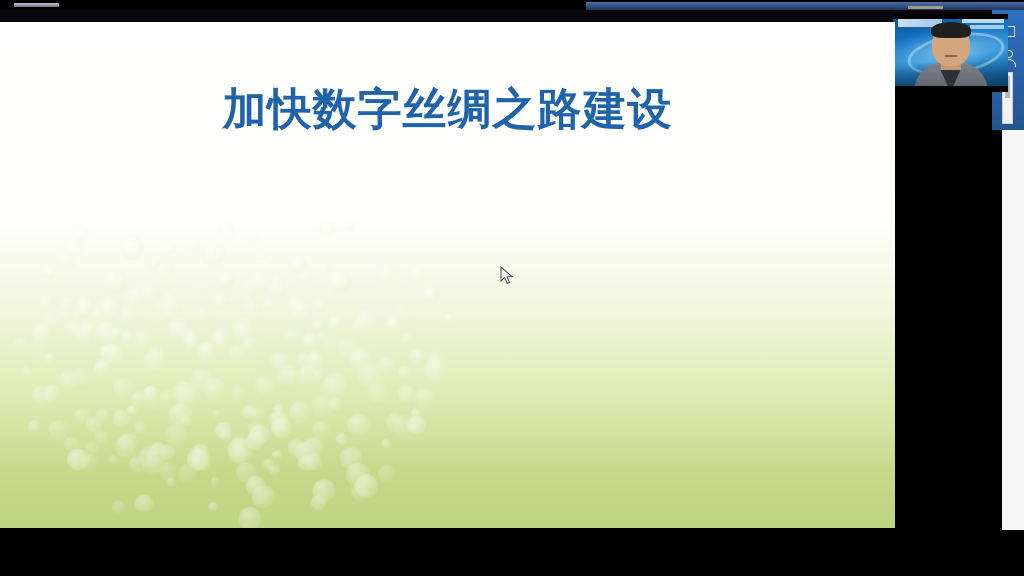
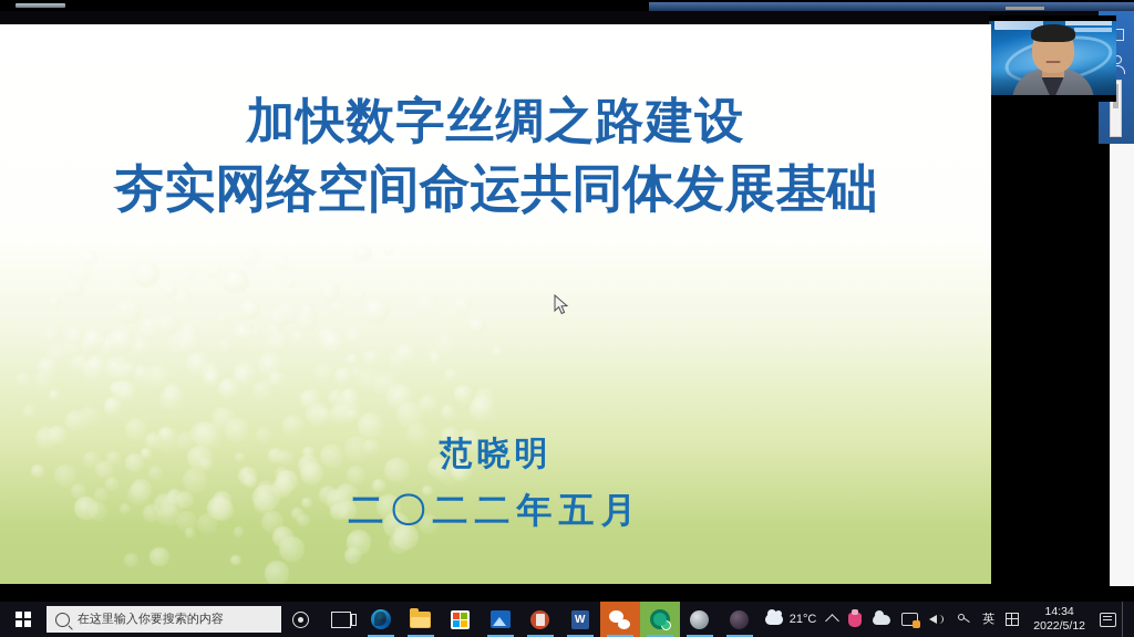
  加快数字丝绸之路建设
+ 夯实网络空间命运共同体发展基础
+ 范晓明
+ 二〇二二年五月
+ 在这里输入你要搜索的内容
+ 21°C
+ 英
+ 14:34
+ 2022/5/12
